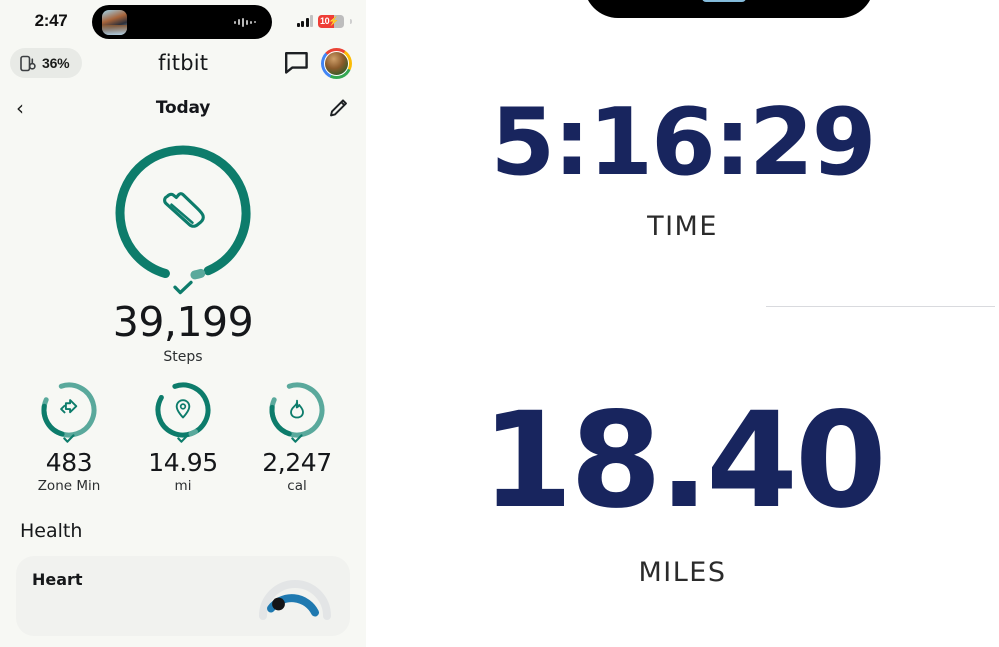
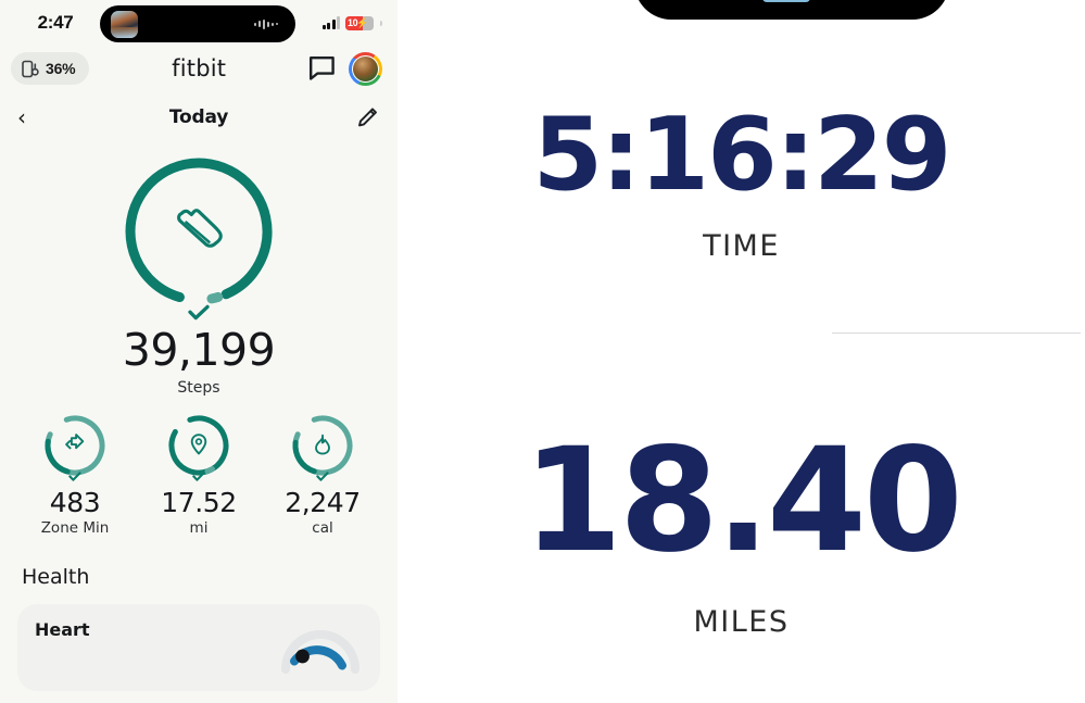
  2:47
  10
  ⚡
  36%
  fitbit
  ‹
  Today
  39,199
  Steps
  483
  Zone Min
- 14.95
+ 17.52
  mi
  2,247
  cal
  Health
  Heart
  5:16:29
  TIME
  18.40
  MILES
